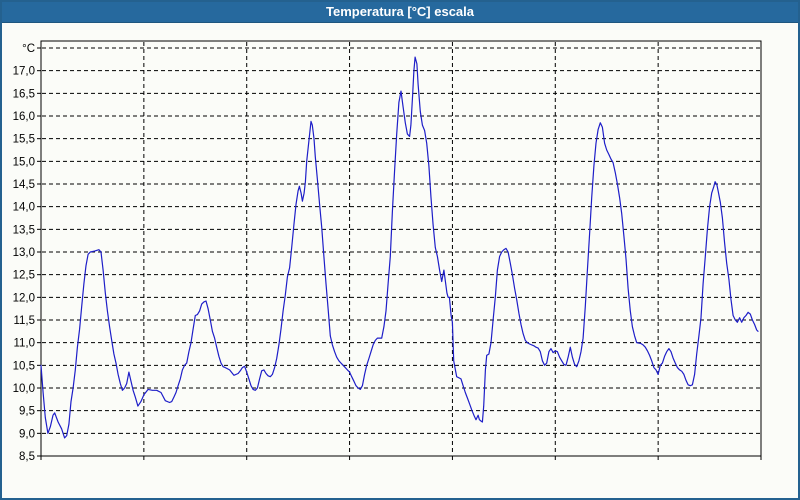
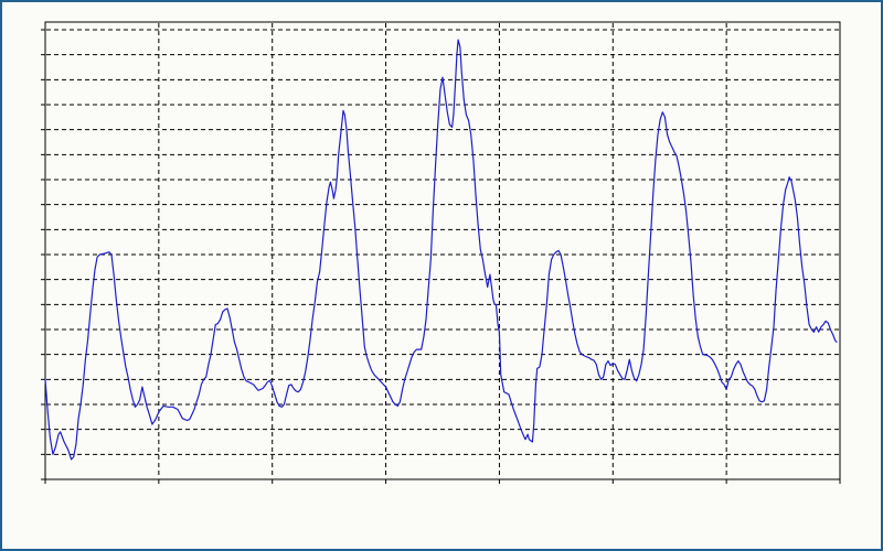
- Temperatura [°C] escala
- 8,5
- 9,0
- 9,5
- 10,0
- 10,5
- 11,0
- 11,5
- 12,0
- 12,5
- 13,0
- 13,5
- 14,0
- 14,5
- 15,0
- 15,5
- 16,0
- 16,5
- 17,0
- °C
